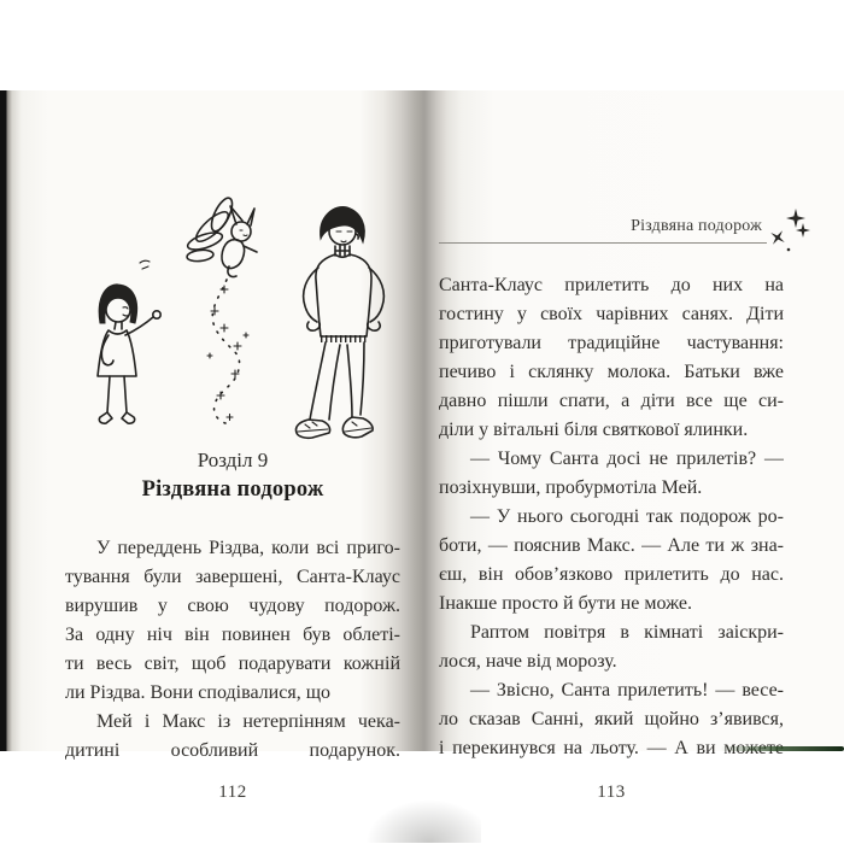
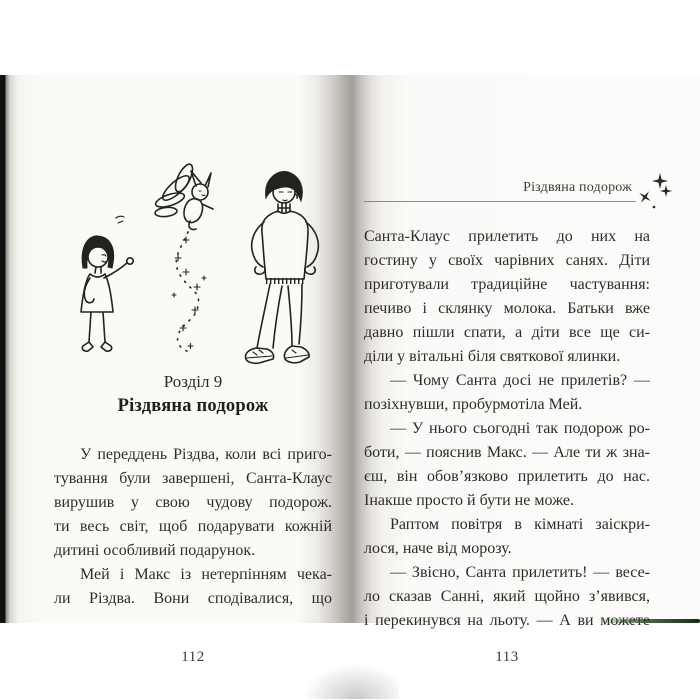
  Розділ 9
  Різдвяна подорож
  У переддень Різдва, коли всі приго-
  тування були завершені, Санта-Клаус
  вирушив у свою чудову подорож.
- За одну ніч він повинен був облеті-
  ти весь світ, щоб подарувати кожній
- ли Різдва. Вони сподівалися, що
+ дитині особливий подарунок.
  Мей і Макс із нетерпінням чека-
- дитині особливий подарунок.
+ ли Різдва. Вони сподівалися, що
  112
  Різдвяна подорож
  Санта-Клаус прилетить до них на
  гостину у своїх чарівних санях. Діти
  приготували традиційне частування:
  печиво і склянку молока. Батьки вже
  давно пішли спати, а діти все ще си-
  діли у вітальні біля святкової ялинки.
  — Чому Санта досі не прилетів? —
  позіхнувши, пробурмотіла Мей.
  — У нього сьогодні так подорож ро-
  боти, — пояснив Макс. — Але ти ж зна-
  єш, він обов’язково прилетить до нас.
  Інакше просто й бути не може.
  Раптом повітря в кімнаті заіскри-
  лося, наче від морозу.
  — Звісно, Санта прилетить! — весе-
  ло сказав Санні, який щойно з’явився,
  і перекинувся на льоту. — А ви
  113
